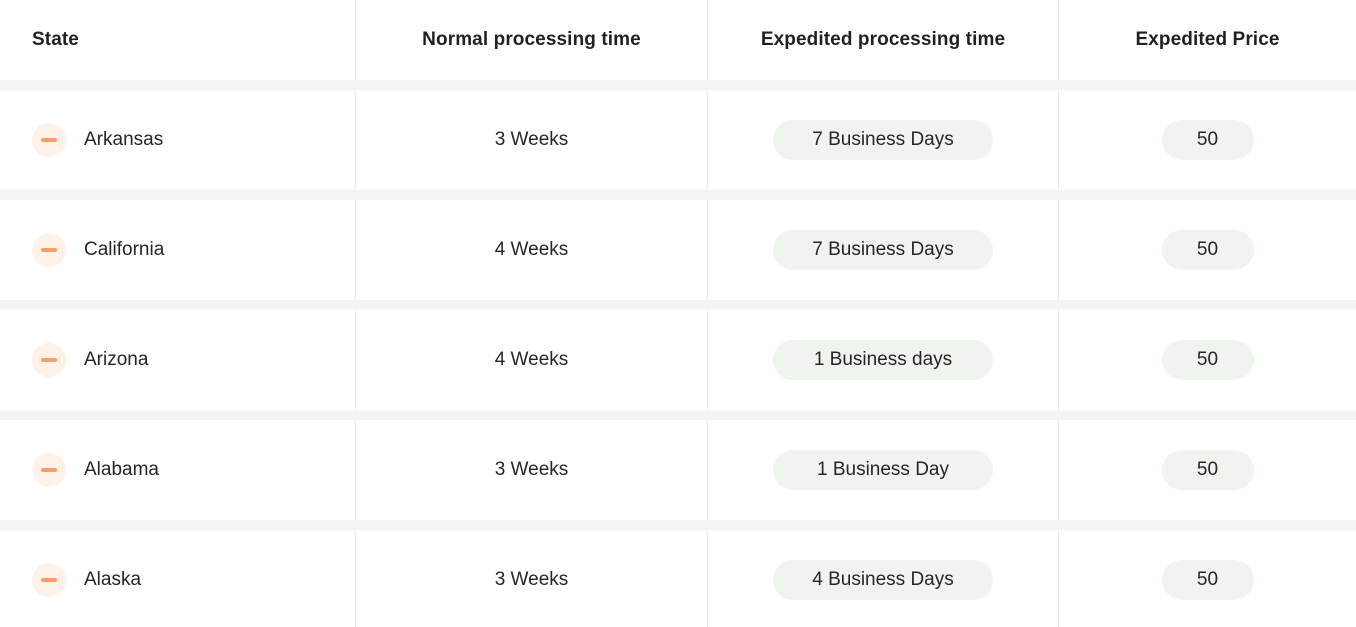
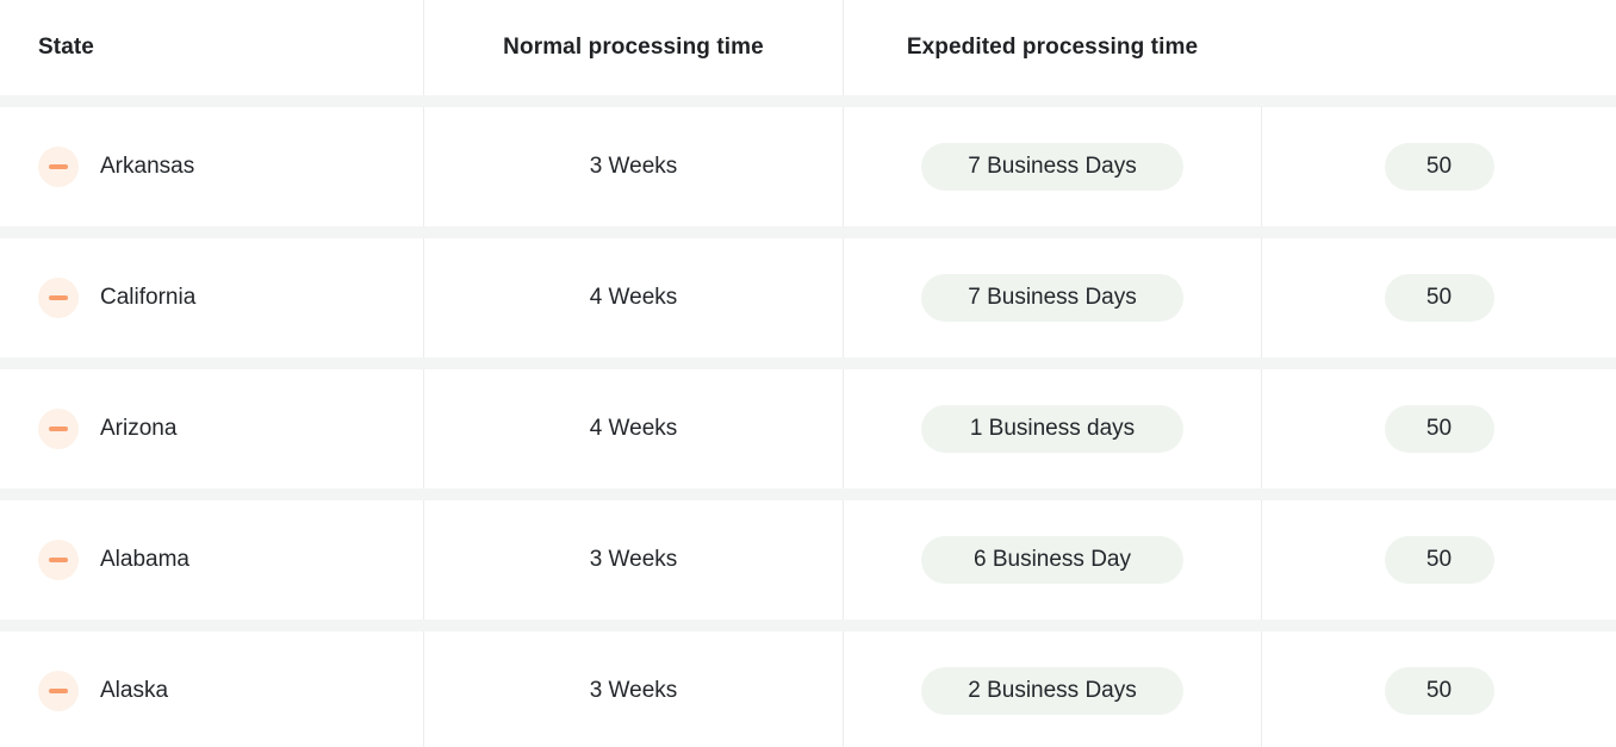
  State
  Normal processing time
  Expedited processing time
- Expedited Price
  Arkansas
  3 Weeks
  7 Business Days
  50
  California
  4 Weeks
  7 Business Days
  50
  Arizona
  4 Weeks
  1 Business days
  50
  Alabama
  3 Weeks
- 1 Business Day
+ 6 Business Day
  50
  Alaska
  3 Weeks
- 4 Business Days
+ 2 Business Days
  50
